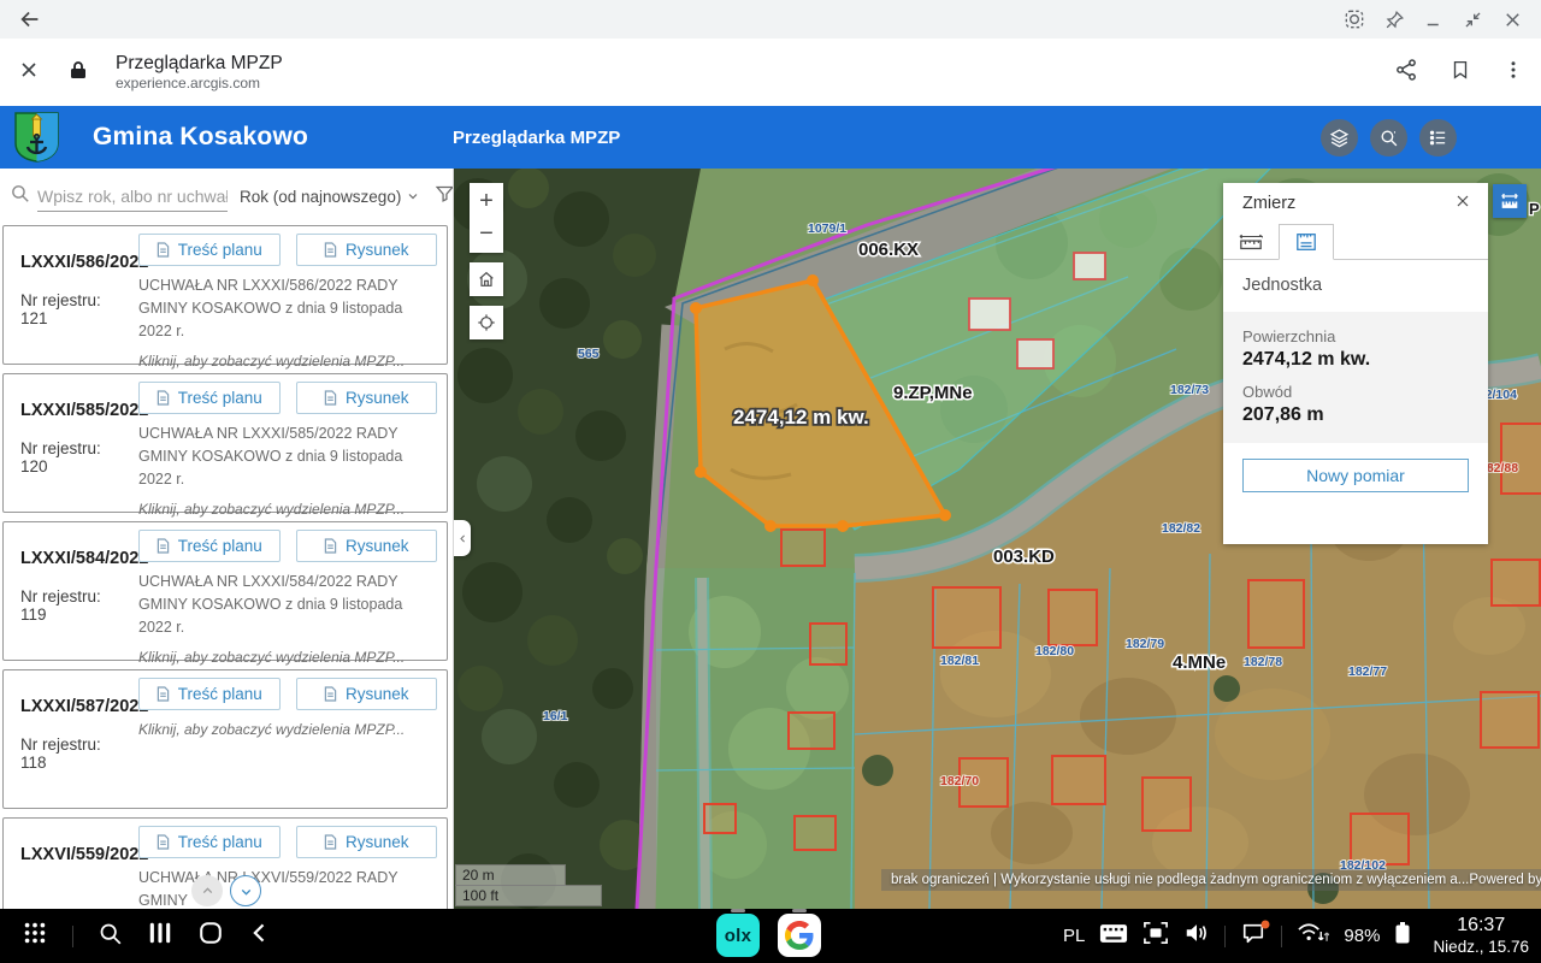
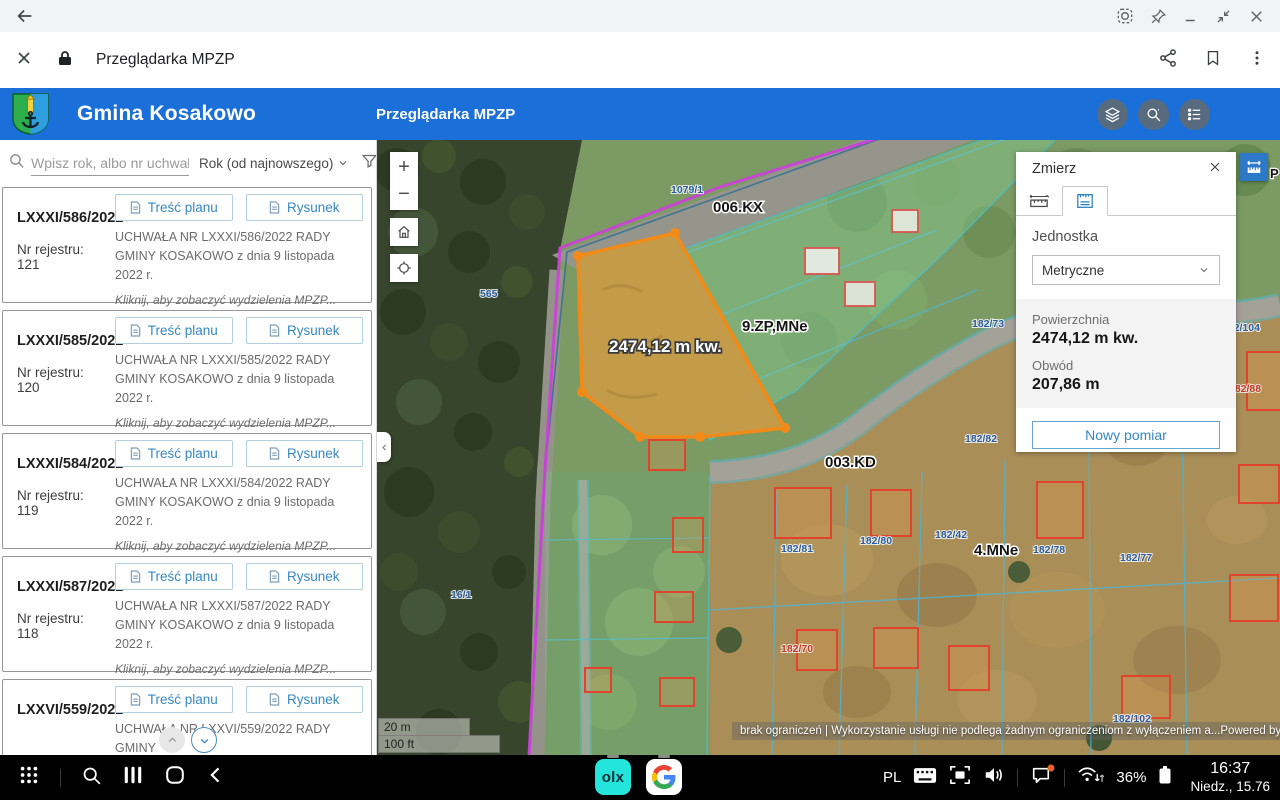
  Przeglądarka MPZP
- experience.arcgis.com
  Gmina Kosakowo
  Przeglądarka MPZP
  Wpisz rok, albo nr uchwał
  Rok (od najnowszego)
  LXXXI/586/20
  Nr rejestru: 121
  Treść planu
  Rysunek
  UCHWAŁA NR LXXXI/586/2022 RADY GMINY KOSAKOWO z dnia 9 listopada 2022 r.
  Kliknij, aby zobaczyć wydzielenia MPZP...
  LXXXI/585/20
  Nr rejestru: 120
  Treść planu
  Rysunek
  UCHWAŁA NR LXXXI/585/2022 RADY GMINY KOSAKOWO z dnia 9 listopada 2022 r.
  Kliknij, aby zobaczyć wydzielenia MPZP...
  LXXXI/584/20
  Nr rejestru: 119
  Treść planu
  Rysunek
  UCHWAŁA NR LXXXI/584/2022 RADY GMINY KOSAKOWO z dnia 9 listopada 2022 r.
  Kliknij, aby zobaczyć wydzielenia MPZP...
  LXXXI/587/20
  Nr rejestru: 118
  Treść planu
  Rysunek
+ UCHWAŁA NR LXXXI/587/2022 RADY GMINY KOSAKOWO z dnia 9 listopada 2022 r.
  Kliknij, aby zobaczyć wydzielenia MPZP...
  LXXVI/559/20
  Treść planu
  Rysunek
  UCHWA NRXXVI/559/2022 RADY GMINY
  006.KX
  9.ZP,MNe
  003.KD
  4.MNe
  2474,12 m kw.
  1079/1
  565
  182/73
  2/104
  182/82
  182/81
  182/80
- 182/79
+ 182/42
  182/78
  182/77
  182/102
  16/1
  82/88
  182/70
  P
  +
  −
  Zmierz
  Jednostka
+ Metryczne
  Powierzchnia
  2474,12 m kw.
  Obwód
  207,86 m
  Nowy pomiar
  20 m
  100 ft
  brak ograniczeń | Wykorzystanie usługi nie podlega żadnym ograniczeniom z wyłączeniem a...
  olx
  PL
- 98%
+ 36%
  16:37
  Niedz., 15.76
